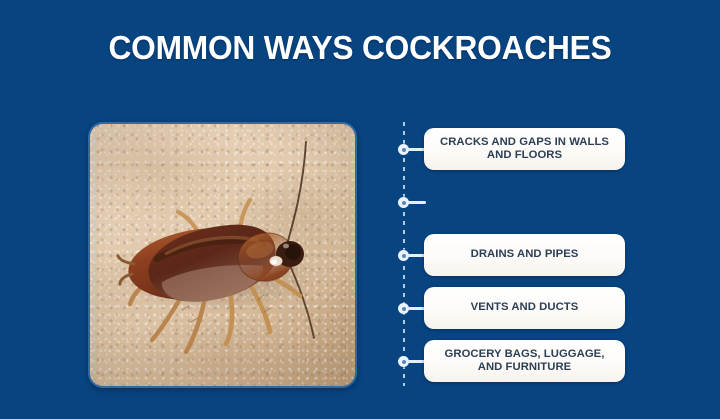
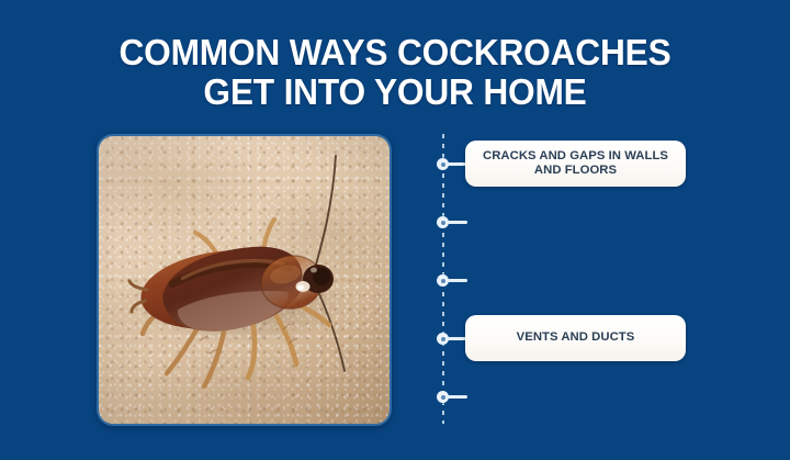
  COMMON WAYS COCKROACHES
+ GET INTO YOUR HOME
  CRACKS AND GAPS IN WALLS AND FLOORS
- DRAINS AND PIPES
  VENTS AND DUCTS
- GROCERY BAGS, LUGGAGE, AND FURNITURE
